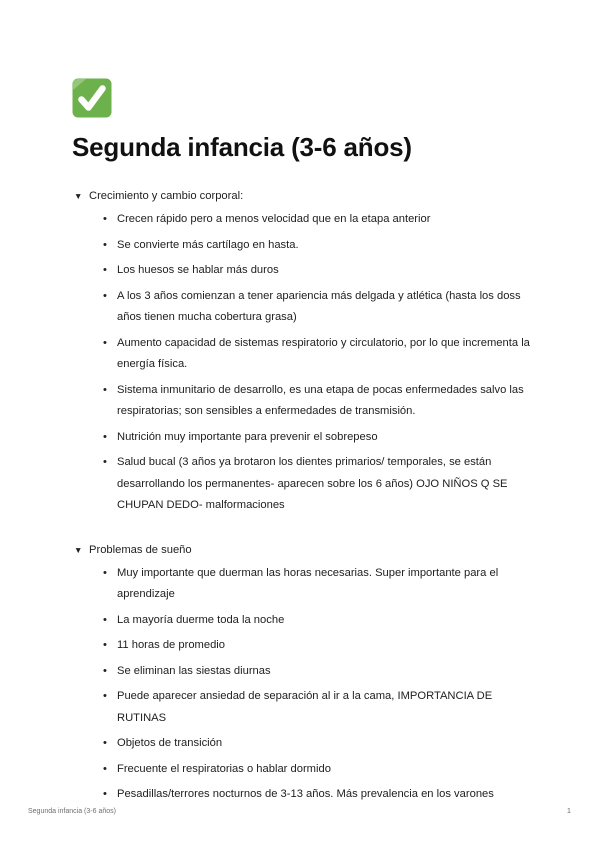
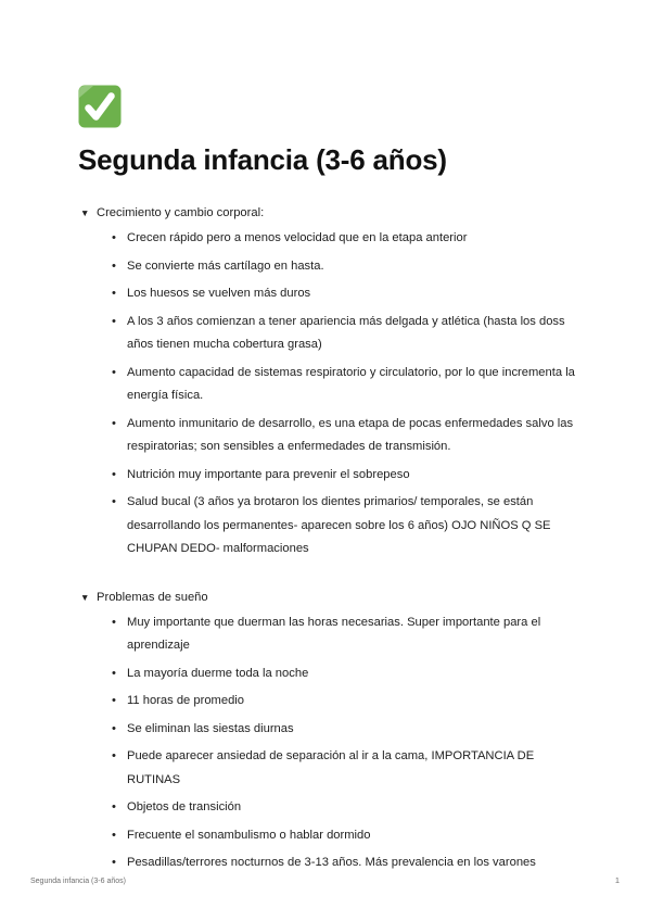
  Segunda infancia (3-6 años)
  ▼
  Crecimiento y cambio corporal:
  Crecen rápido pero a menos velocidad que en la etapa anterior
  Se convierte más cartílago en hasta.
- Los huesos se hablar más duros
+ Los huesos se vuelven más duros
  A los 3 años comienzan a tener apariencia más delgada y atlética (hasta los doss años tienen mucha cobertura grasa)
  Aumento capacidad de sistemas respiratorio y circulatorio, por lo que incrementa la energía física.
- Sistema inmunitario de desarrollo, es una etapa de pocas enfermedades salvo las respiratorias; son sensibles a enfermedades de transmisión.
+ Aumento inmunitario de desarrollo, es una etapa de pocas enfermedades salvo las respiratorias; son sensibles a enfermedades de transmisión.
  Nutrición muy importante para prevenir el sobrepeso
  Salud bucal (3 años ya brotaron los dientes primarios/ temporales, se están desarrollando los permanentes- aparecen sobre los 6 años) OJO NIÑOS Q SE CHUPAN DEDO- malformaciones
  ▼
  Problemas de sueño
  Muy importante que duerman las horas necesarias. Super importante para el aprendizaje
  La mayoría duerme toda la noche
  11 horas de promedio
  Se eliminan las siestas diurnas
  Puede aparecer ansiedad de separación al ir a la cama, IMPORTANCIA DE RUTINAS
  Objetos de transición
- Frecuente el respiratorias o hablar dormido
+ Frecuente el sonambulismo o hablar dormido
  Pesadillas/terrores nocturnos de 3-13 años. Más prevalencia en los varones
  1
